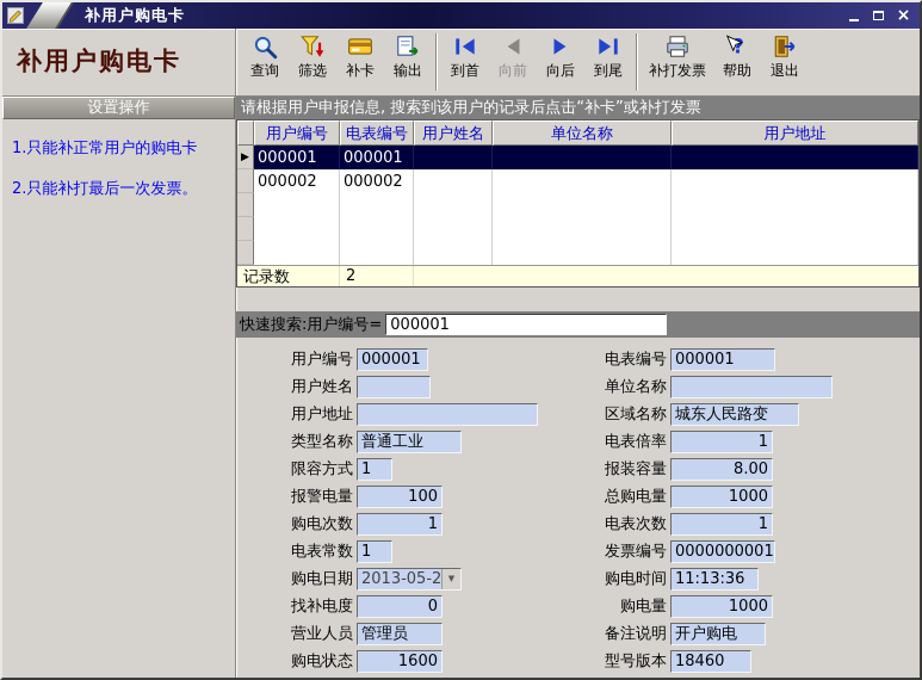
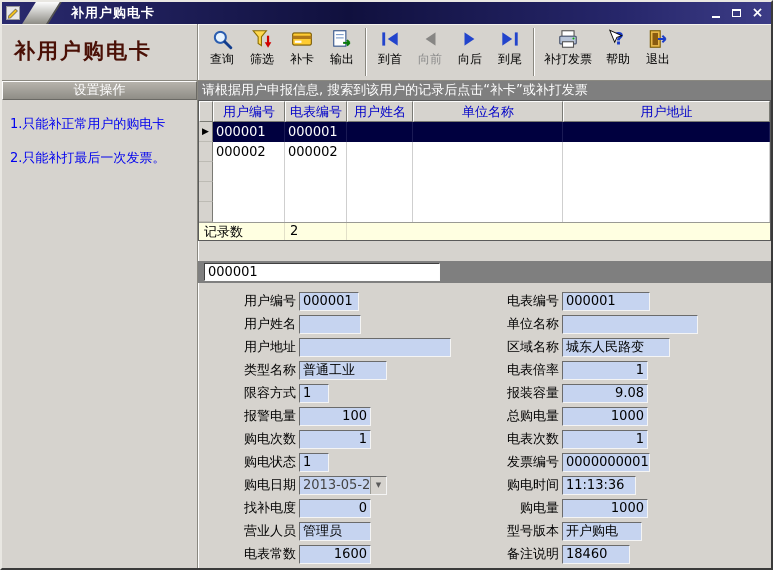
  补用户购电卡
  ×
  补用户购电卡
  查询
  筛选
  补卡
  输出
  到首
  向前
  向后
  到尾
  补打发票
  ?
  帮助
  退出
  设置操作
  1.只能补正常用户的购电卡
  2.只能补打最后一次发票。
  请根据用户申报信息, 搜索到该用户的记录后点击“补卡”或补打发票
  用户编号
  电表编号
  用户姓名
  单位名称
  用户地址
  ▶
  000001
  000001
  000002
  000002
  记录数
  2
- 快速搜索:用户编号=
  000001
  用户编号
  000001
  电表编号
  000001
  用户姓名
  单位名称
  用户地址
  区域名称
  城东人民路变
  类型名称
  普通工业
  电表倍率
  1
  限容方式
  1
  报装容量
- 8.00
+ 9.08
  报警电量
  100
  总购电量
  1000
  购电次数
  1
  电表次数
  1
- 电表常数
+ 购电状态
  1
  发票编号
  0000000001
  购电日期
  2013-05-25
  ▼
  购电时间
  11:13:36
  找补电度
  0
  购电量
  1000
  营业人员
  管理员
- 备注说明
+ 型号版本
  开户购电
- 购电状态
+ 电表常数
  1600
- 型号版本
+ 备注说明
  18460
